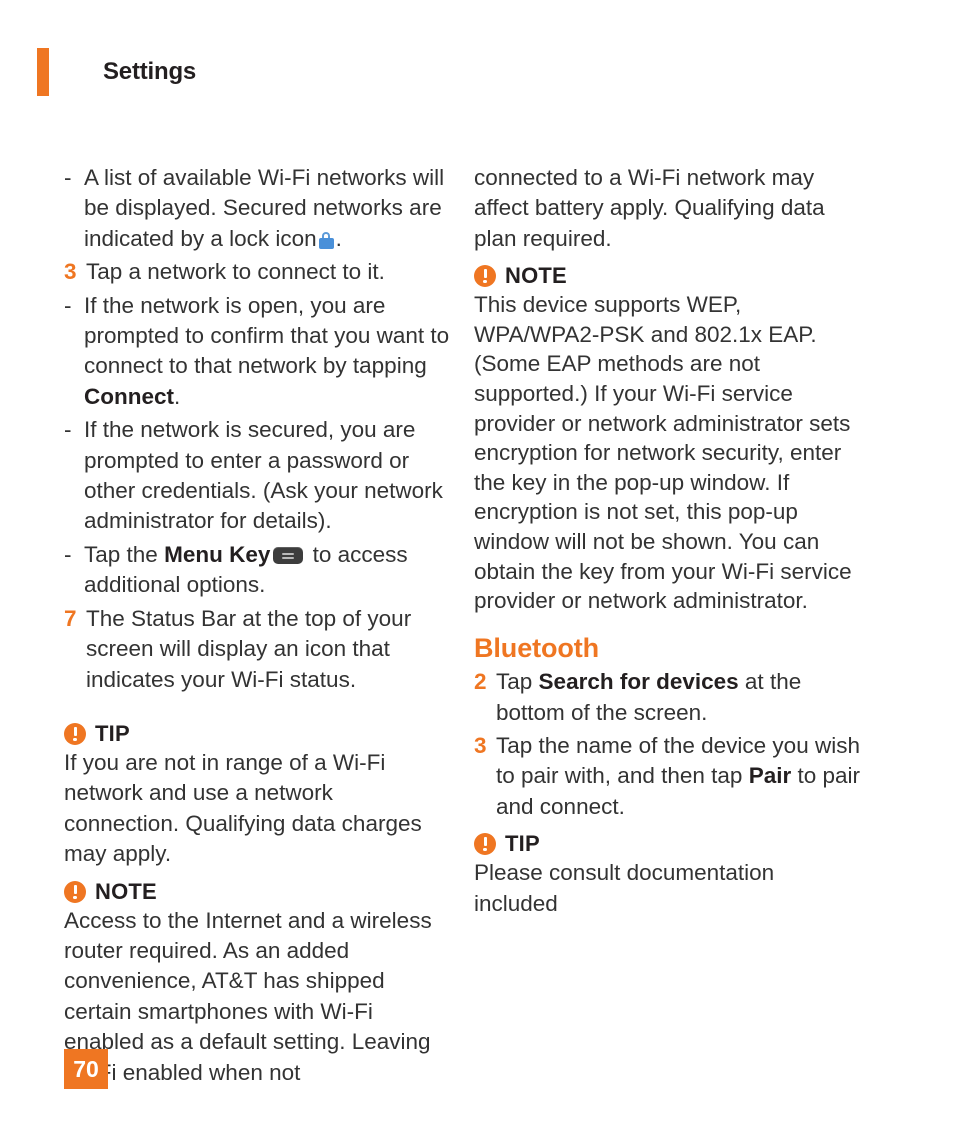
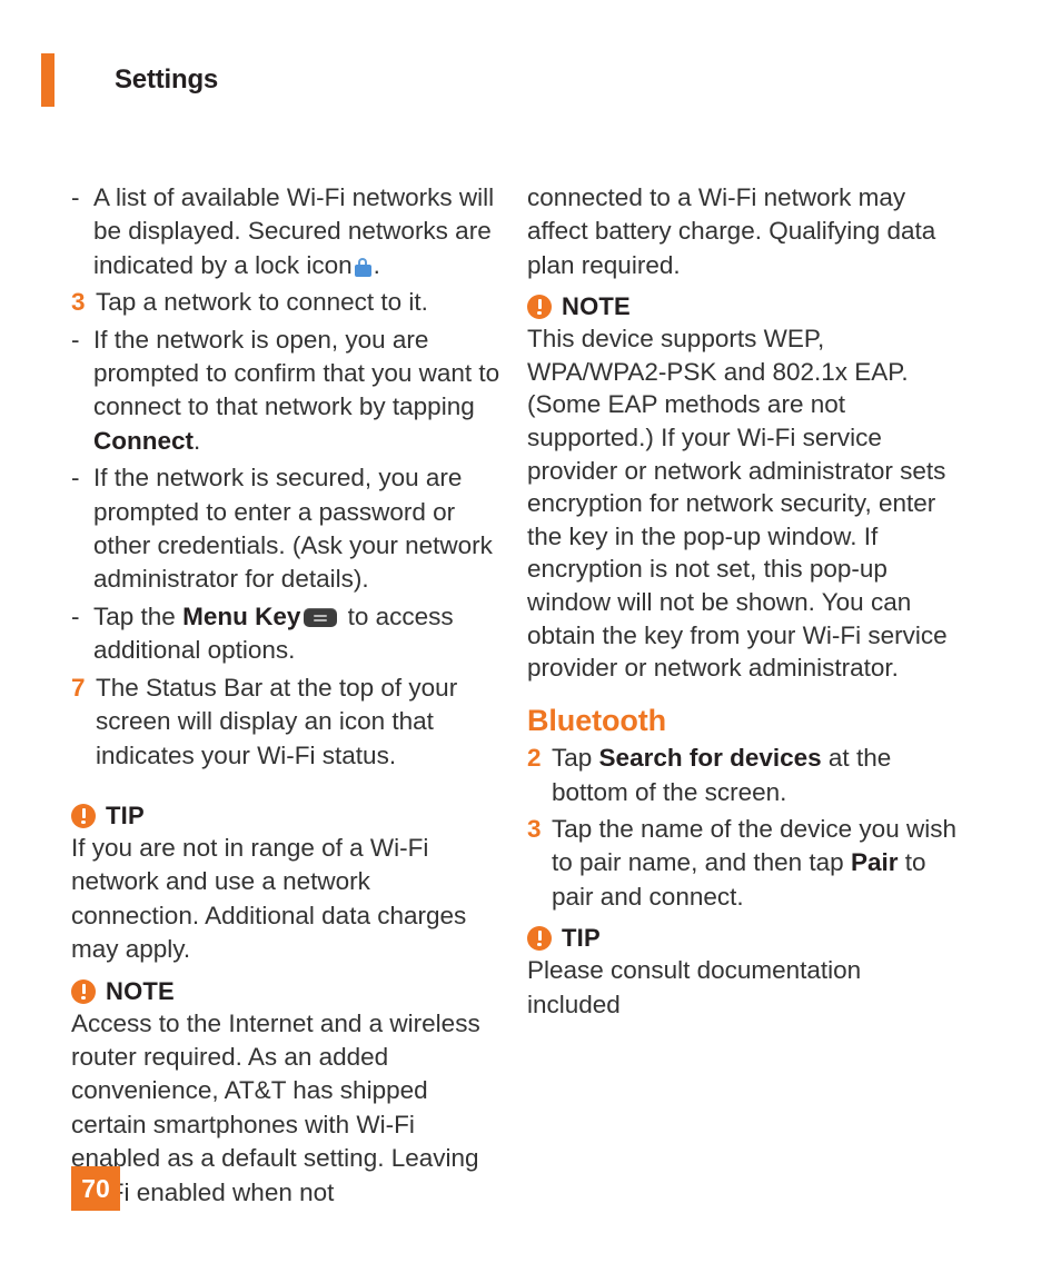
  Settings
  -
  A list of available Wi-Fi networks will be displayed. Secured networks are indicated by a lock icon .
  3
  Tap a network to connect to it.
  -
  If the network is open, you are prompted to confirm that you want to connect to that network by tapping Connect.
  -
  If the network is secured, you are prompted to enter a password or other credentials. (Ask your network administrator for details).
  -
  Tap the Menu Key to access additional options.
  7
  The Status Bar at the top of your screen will display an icon that indicates your Wi-Fi status.
  TIP
- If you are not in range of a Wi-Fi network and use a network connection. Qualifying data charges may apply.
+ If you are not in range of a Wi-Fi network and use a network connection. Additional data charges may apply.
  NOTE
  Access to the Internet and a wireless router required. As an added convenience, AT&T has shipped certain smartphones with Wi-Fi enabled as a default setting. Leaving i enabled when not
- connected to a Wi-Fi network may affect battery apply. Qualifying data plan required.
+ connected to a Wi-Fi network may affect battery charge. Qualifying data plan required.
  NOTE
  This device supports WEP, WPA/WPA2-PSK and 802.1x EAP. (Some EAP methods are not supported.) If your Wi-Fi service provider or network administrator sets encryption for network security, enter the key in the pop-up window. If encryption is not set, this pop-up window will not be shown. You can obtain the key from your Wi-Fi service provider or network administrator.
  Bluetooth
  2
  Tap Search for devices at the bottom of the screen.
  3
- Tap the name of the device you wish to pair with, and then tap Pair to pair and connect.
+ Tap the name of the device you wish to pair name, and then tap Pair to pair and connect.
  TIP
  Please consult documentation included
  70
